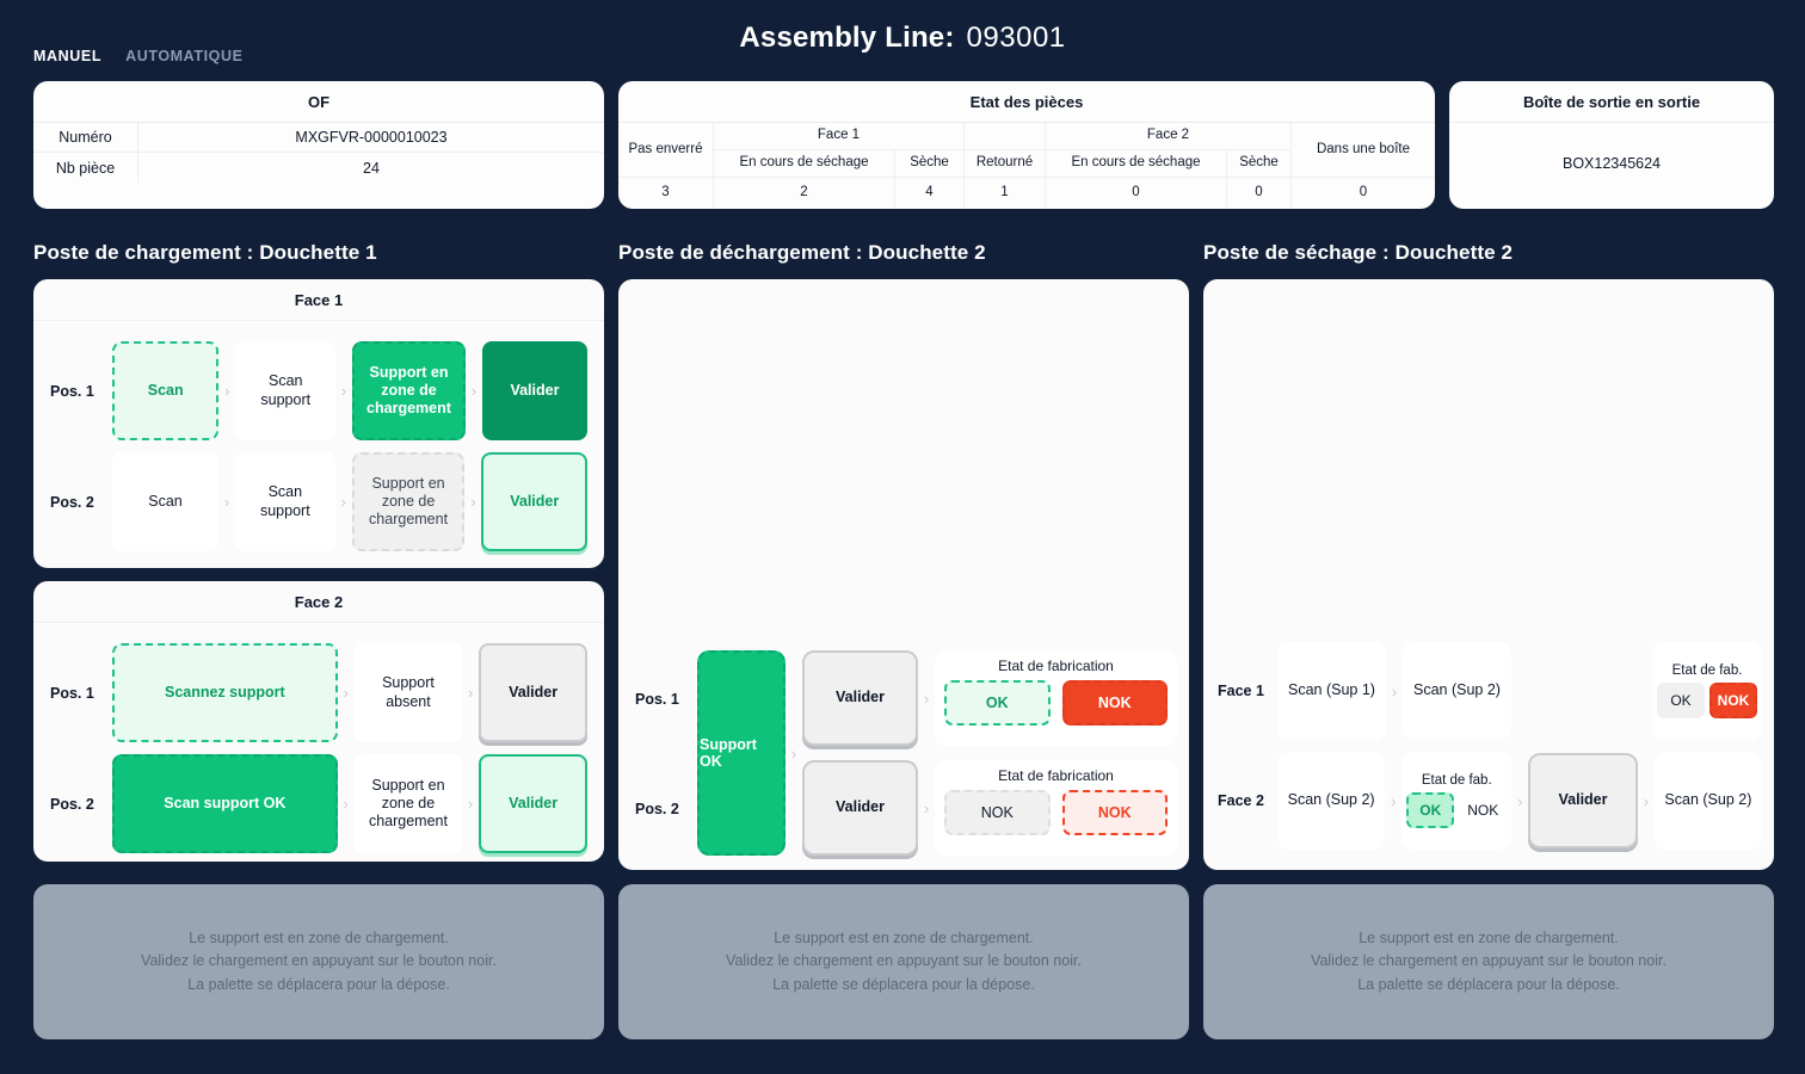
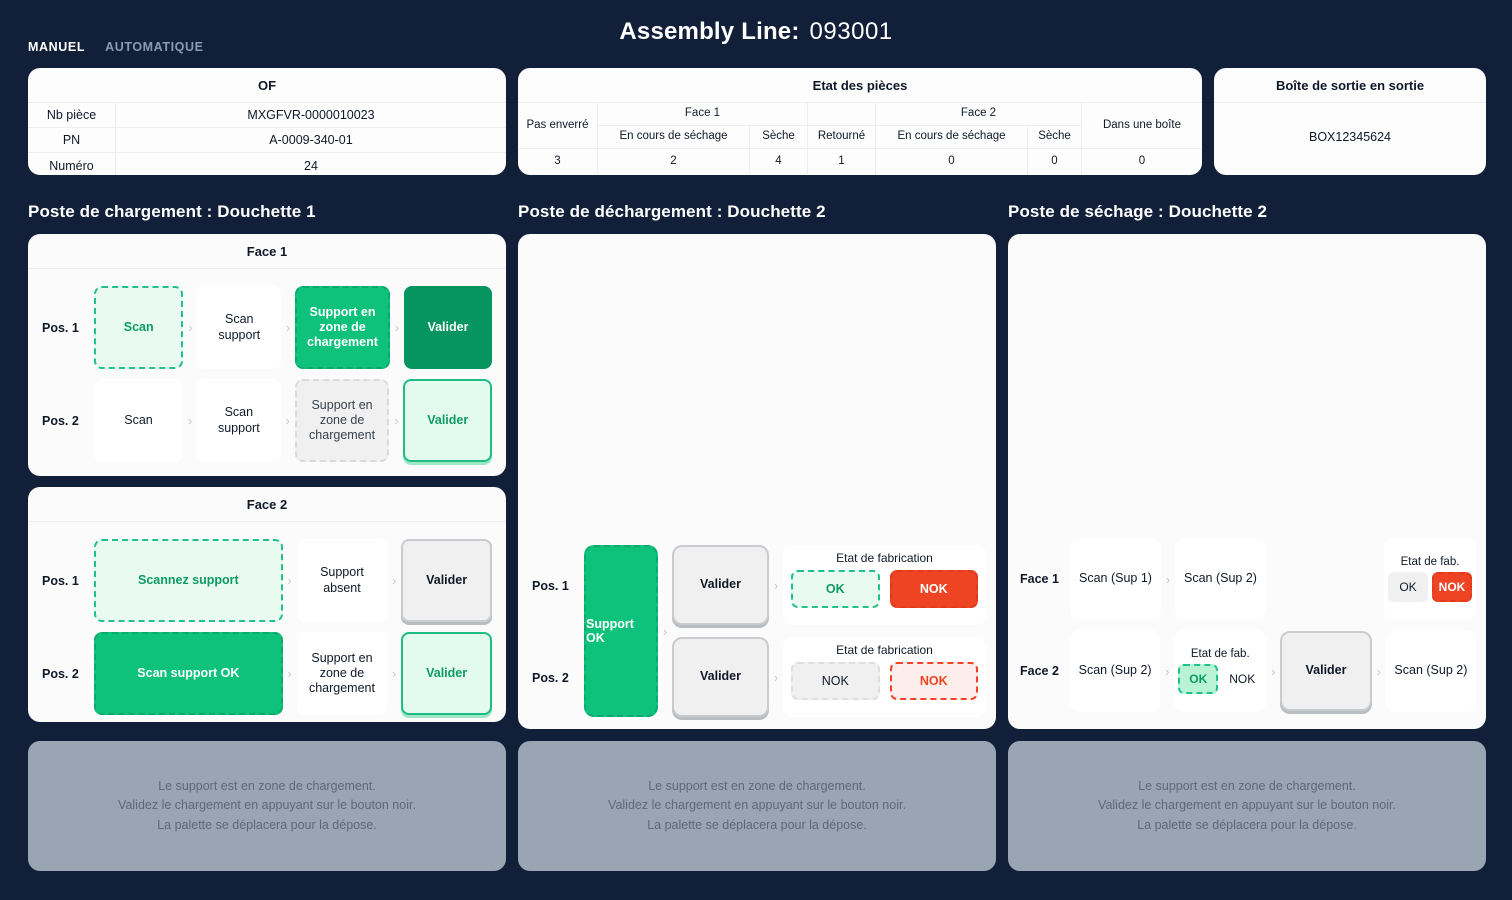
  MANUEL
  AUTOMATIQUE
  Assembly Line: 093001
  OF
- Numéro
+ Nb pièce
  MXGFVR-0000010023
+ PN
+ A-0009-340-01
- Nb pièce
+ Numéro
  24
  Etat des pièces
  Pas enverré
  Face 1
  Face 2
  Dans une boîte
  En cours de séchage
  Sèche
  Retourné
  En cours de séchage
  Sèche
  3
  2
  4
  1
  0
  0
  0
  Boîte de sortie en sortie
  BOX12345624
  Poste de chargement : Douchette 1
  Poste de déchargement : Douchette 2
  Poste de séchage : Douchette 2
  Face 1
  Pos. 1
  Scan
  ›
  Scan support
  ›
  Support en zone de chargement
  ›
  Valider
  Pos. 2
  Scan
  ›
  Scan support
  ›
  Support en zone de chargement
  ›
  Valider
  Face 2
  Pos. 1
  Scannez support
  ›
  Support absent
  ›
  Valider
  Pos. 2
  Scan support OK
  ›
  Support en zone de chargement
  ›
  Valider
  Pos. 1
  Pos. 2
  Support OK
  ›
  Valider
  ›
  Etat de fabrication
  OK
  NOK
  Valider
  ›
  Etat de fabrication
  NOK
  NOK
  Face 1
  Scan (Sup 1)
  ›
  Scan (Sup 2)
  Etat de fab.
  OK
  NOK
  Face 2
  Scan (Sup 2)
  ›
  Etat de fab.
  OK
  NOK
  ›
  Valider
  ›
  Scan (Sup 2)
  Le support est en zone de chargement.
  Validez le chargement en appuyant sur le bouton noir.
  La palette se déplacera pour la dépose.
  Le support est en zone de chargement.
  Validez le chargement en appuyant sur le bouton noir.
  La palette se déplacera pour la dépose.
  Le support est en zone de chargement.
  Validez le chargement en appuyant sur le bouton noir.
  La palette se déplacera pour la dépose.
